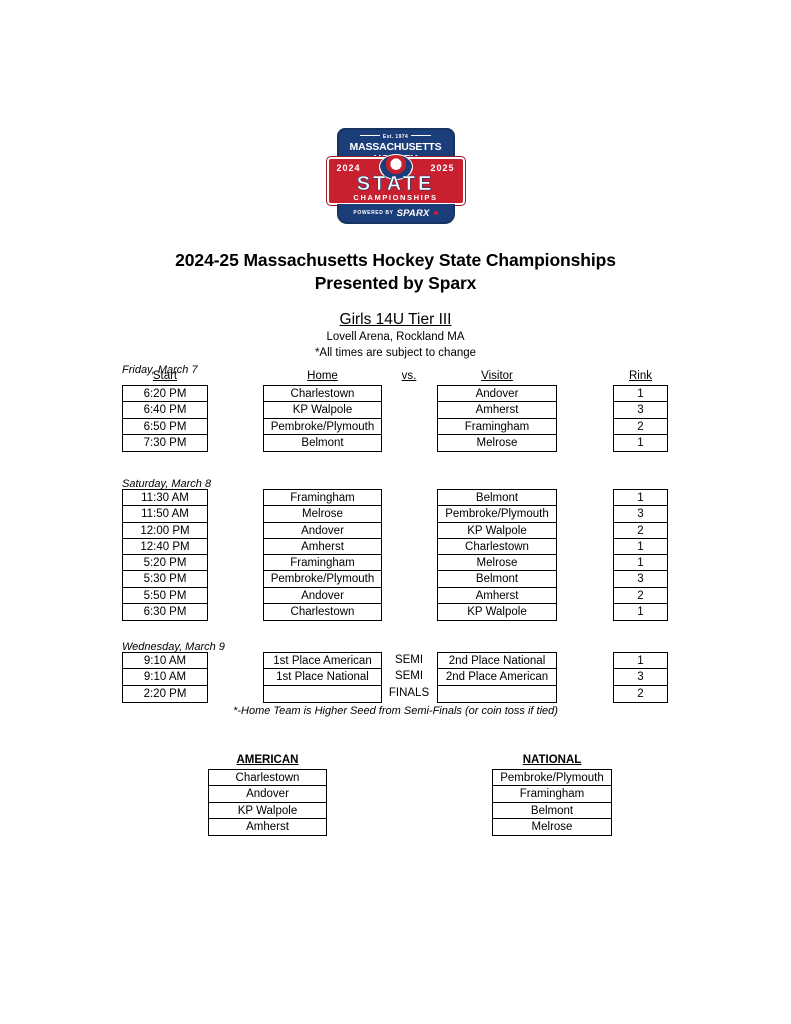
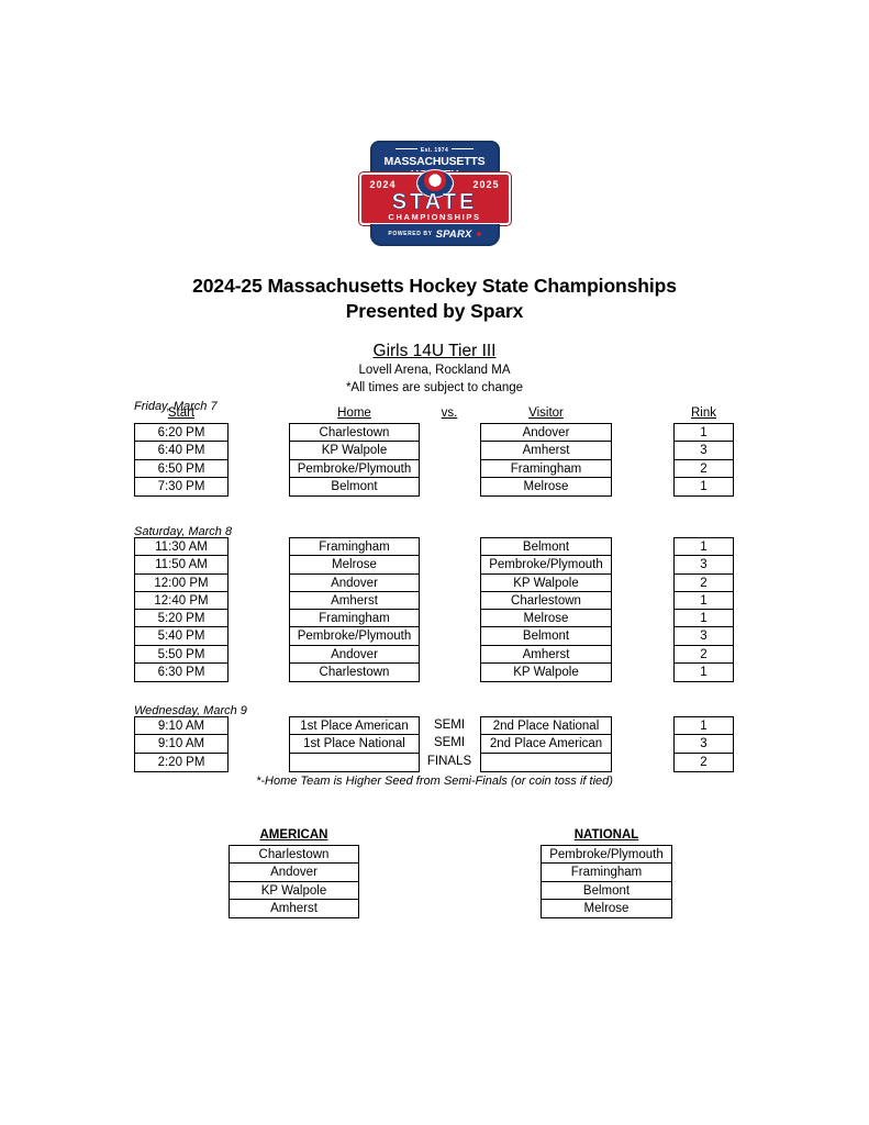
  2024
  2025
  STATE
  CHAMPIONSHIPS
  SPARX
  2024-25 Massachusetts Hockey State Championships
  Presented by Sparx
  Girls 14U Tier III
  Lovell Arena, Rockland MA
  *All times are subject to change
  Friday, March 7
  Start
  Home
  Visitor
  Rink
  vs.
  6:20 PM
  6:40 PM
  6:50 PM
  7:30 PM
  Charlestown
  KP Walpole
  Pembroke/Plymouth
  Belmont
  Andover
  Amherst
  Framingham
  Melrose
  1
  3
  2
  1
  Saturday, March 8
  11:30 AM
  11:50 AM
  12:00 PM
  12:40 PM
  5:20 PM
- 5:30 PM
+ 5:40 PM
  5:50 PM
  6:30 PM
  Framingham
  Melrose
  Andover
  Amherst
  Framingham
  Pembroke/Plymouth
  Andover
  Charlestown
  Belmont
  Pembroke/Plymouth
  KP Walpole
  Charlestown
  Melrose
  Belmont
  Amherst
  KP Walpole
  1
  3
  2
  1
  1
  3
  2
  1
  Wednesday, March 9
  9:10 AM
  9:10 AM
  2:20 PM
  1st Place American
  1st Place National
  2nd Place National
  2nd Place American
  1
  3
  2
  SEMI
  SEMI
  FINALS
  *-Home Team is Higher Seed from Semi-Finals (or coin toss if tied)
  AMERICAN
  Charlestown
  Andover
  KP Walpole
  Amherst
  NATIONAL
  Pembroke/Plymouth
  Framingham
  Belmont
  Melrose
